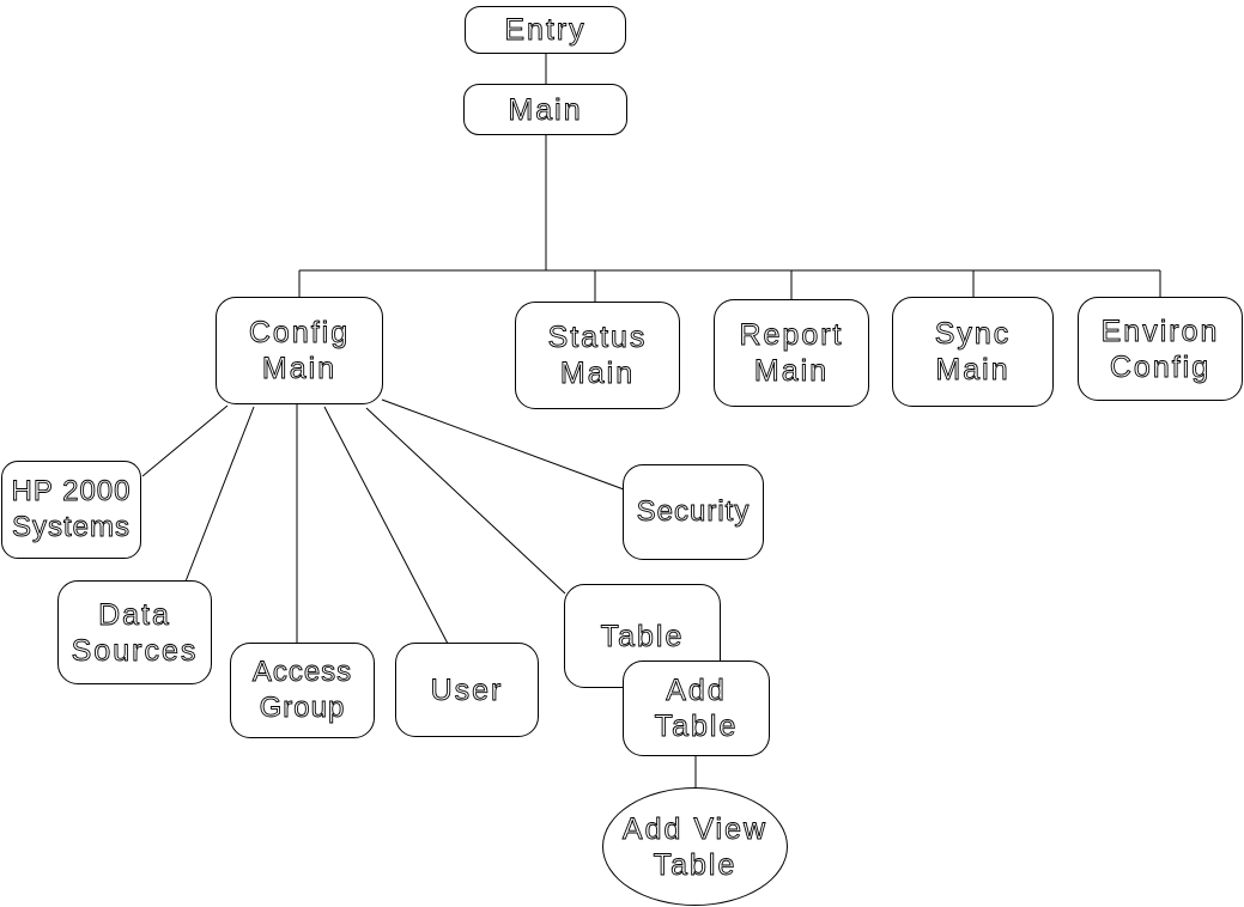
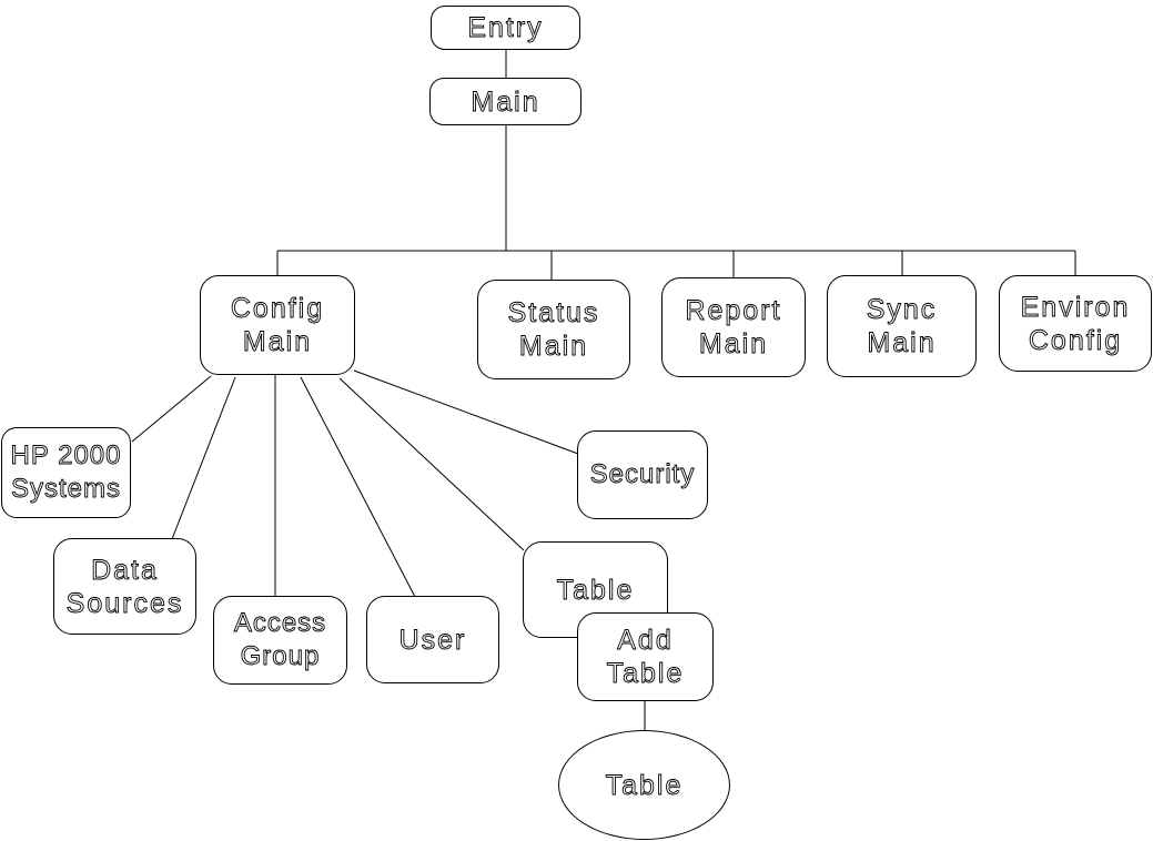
  Entry
  Main
  Config
  Main
  Status
  Main
  Report
  Main
  Sync
  Main
  Environ
  Config
  HP 2000
  Systems
  Data
  Sources
  Access
  Group
  User
  Security
  Table
  Add
  Table
- Add View
  Table
